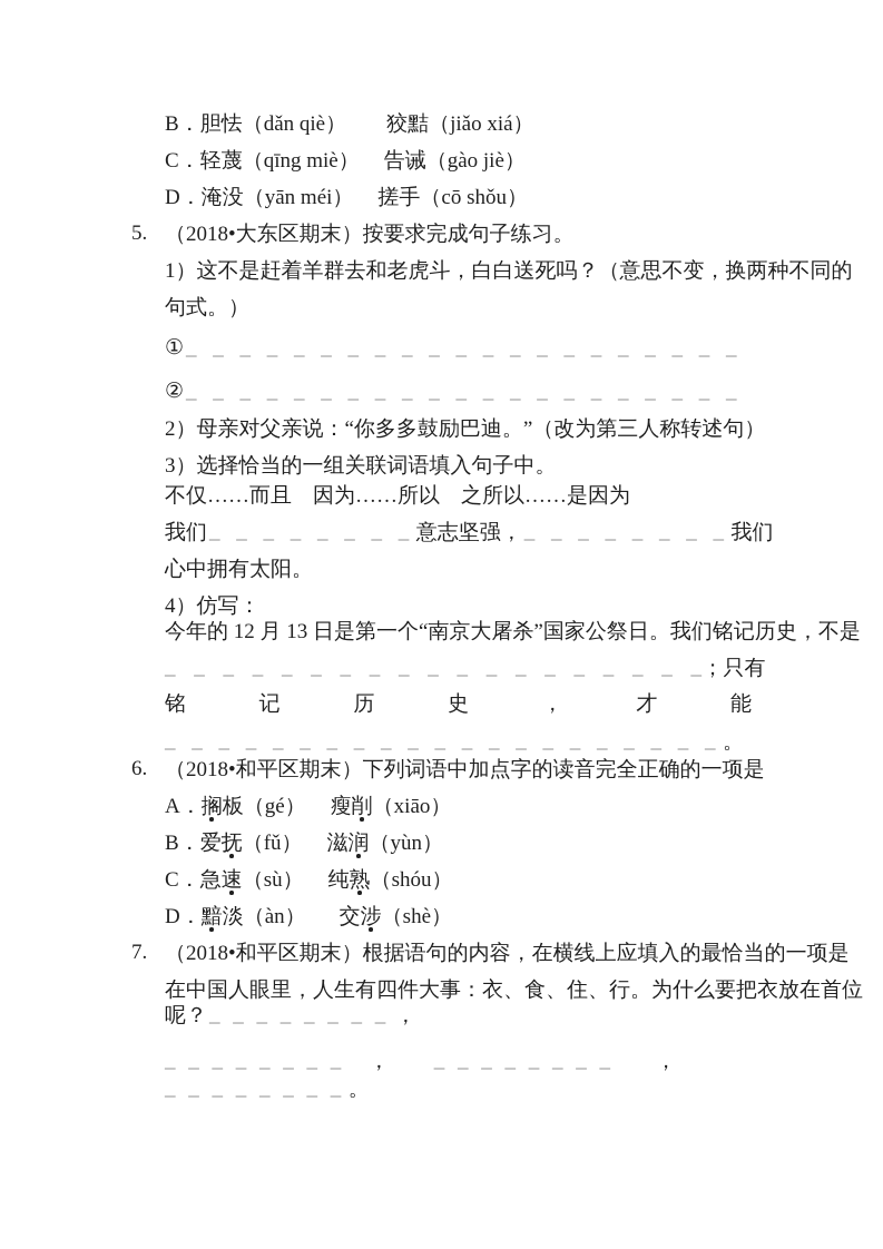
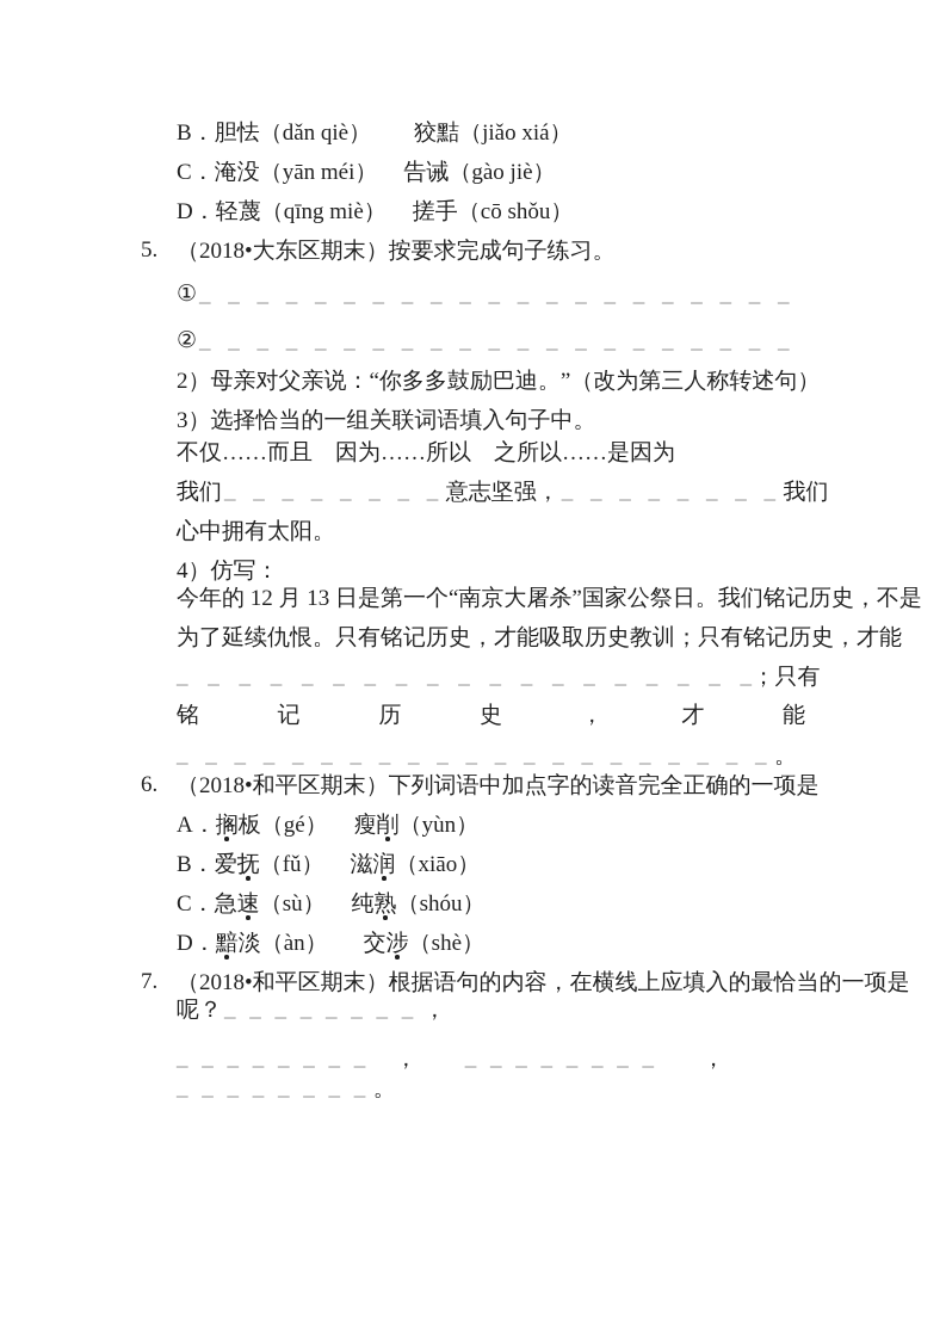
  B．
  胆怯（dǎn qiè）
  狡黠（jiǎo xiá）
  C．
- 轻蔑（qīng miè）
+ 淹没（yān méi）
  告诫（gào jiè）
  D．
- 淹没（yān méi）
+ 轻蔑（qīng miè）
  搓手（cō shǒu）
  5.
  （2018•大东区期末）按要求完成句子练习。
- 1）这不是赶着羊群去和老虎斗，白白送死吗？（意思不变，换两种不同的
- 句式。）
  ①
  _ _ _ _ _ _ _ _ _ _ _ _ _ _ _ _ _ _ _ _ _
  ②
  _ _ _ _ _ _ _ _ _ _ _ _ _ _ _ _ _ _ _ _ _
  2）母亲对父亲说：“你多多鼓励巴迪。”（改为第三人称转述句）
  3）选择恰当的一组关联词语填入句子中。
  不仅……而且 因为……所以 之所以……是因为
  我们
  _ _ _ _ _ _ _ _
  意志坚强，
  _ _ _ _ _ _ _ _
  我们
  心中拥有太阳。
  4）仿写：
  今年的 12 月 13 日是第一个“南京大屠杀”国家公祭日。我们铭记历史，不是
+ 为了延续仇恨。只有铭记历史，才能吸取历史教训；只有铭记历史，才能
  _ _ _ _ _ _ _ _ _ _ _ _ _ _ _ _ _ _ _
  ；只有
  铭记历史，才能
  _ _ _ _ _ _ _ _ _ _ _ _ _ _ _ _ _ _ _ _ _
  。
  6.
  （2018•和平区期末）下列词语中加点字的读音完全正确的一项是
  A．
  搁板（gé）
- 瘦削（xiāo）
+ 瘦削（yùn）
  B．
  爱抚（fǔ）
- 滋润（yùn）
+ 滋润（xiāo）
  C．
  急速（sù）
  纯熟（shóu）
  D．
  黯淡（àn）
  交涉（shè）
  7.
  （2018•和平区期末）根据语句的内容，在横线上应填入的最恰当的一项是
- 在中国人眼里，人生有四件大事：衣、食、住、行。为什么要把衣放在首位
  呢？
  _ _ _ _ _ _ _ _
  ，
  _ _ _ _ _ _ _ _
  ，
  _ _ _ _ _ _ _ _
  ，
  _ _ _ _ _ _ _ _
  。
